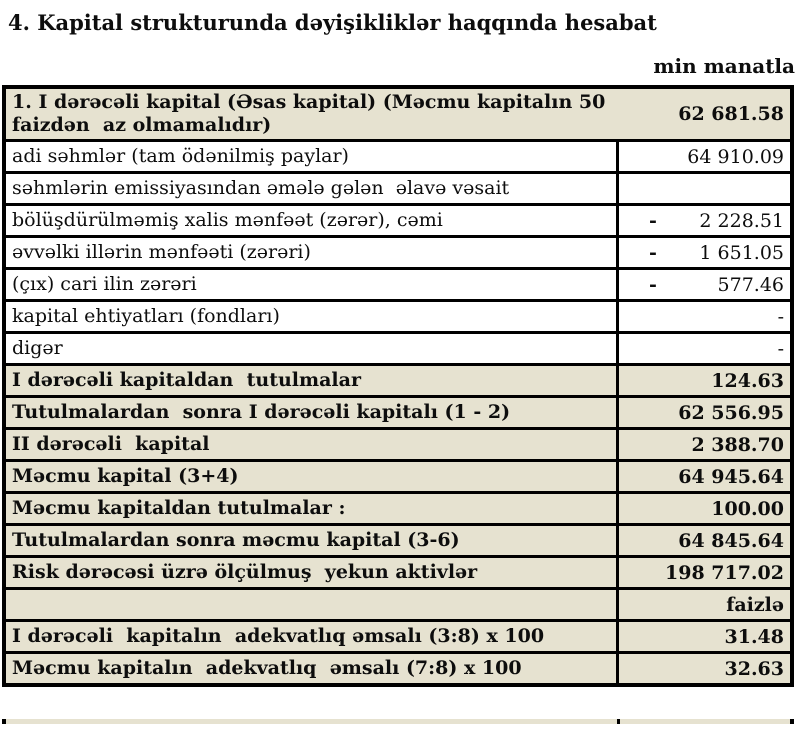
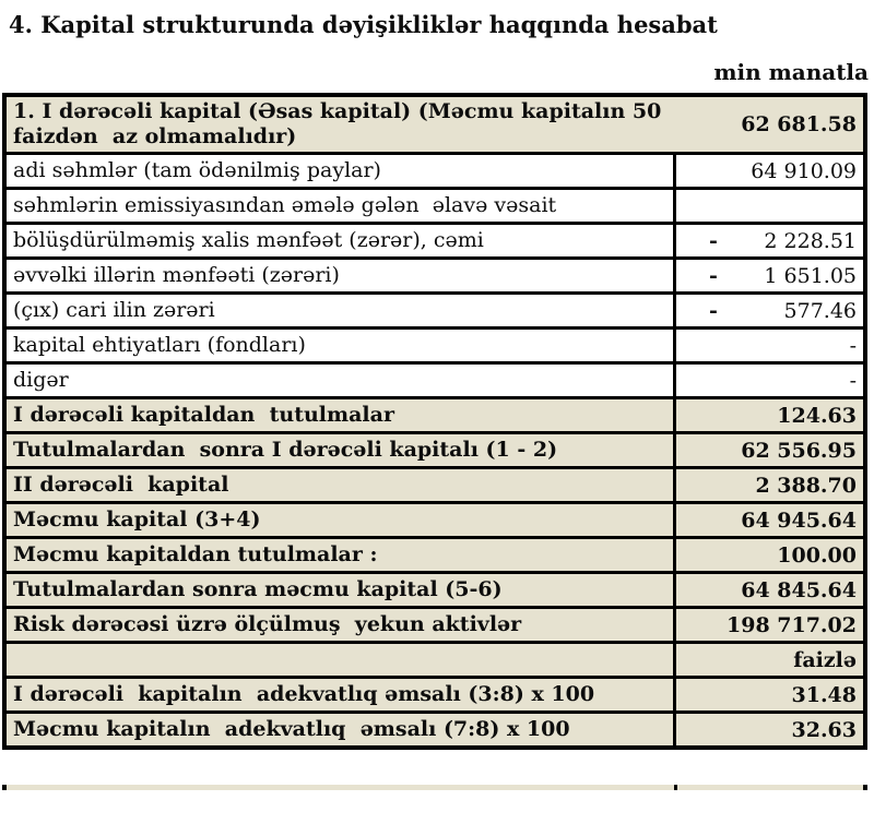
  4. Kapital strukturunda dəyişikliklər haqqında hesabat
  min manatla
  1. I dərəcəli kapital (Əsas kapital) (Məcmu kapitalın 50
  faizdən az olmamalıdır)
  62 681.58
  adi səhmlər (tam ödənilmiş paylar)
  64 910.09
  səhmlərin emissiyasından əmələ gələn əlavə vəsait
  bölüşdürülməmiş xalis mənfəət (zərər), cəmi
  -
  2 228.51
  əvvəlki illərin mənfəəti (zərəri)
  -
  1 651.05
  (çıx) cari ilin zərəri
  -
  577.46
  kapital ehtiyatları (fondları)
  -
  digər
  -
  I dərəcəli kapitaldan tutulmalar
  124.63
  Tutulmalardan sonra I dərəcəli kapitalı (1 - 2)
  62 556.95
  II dərəcəli kapital
  2 388.70
  Məcmu kapital (3+4)
  64 945.64
  Məcmu kapitaldan tutulmalar :
  100.00
- Tutulmalardan sonra məcmu kapital (3-6)
+ Tutulmalardan sonra məcmu kapital (5-6)
  64 845.64
  Risk dərəcəsi üzrə ölçülmuş yekun aktivlər
  198 717.02
  faizlə
  I dərəcəli kapitalın adekvatlıq əmsalı (3:8) x 100
  31.48
  Məcmu kapitalın adekvatlıq əmsalı (7:8) x 100
  32.63
